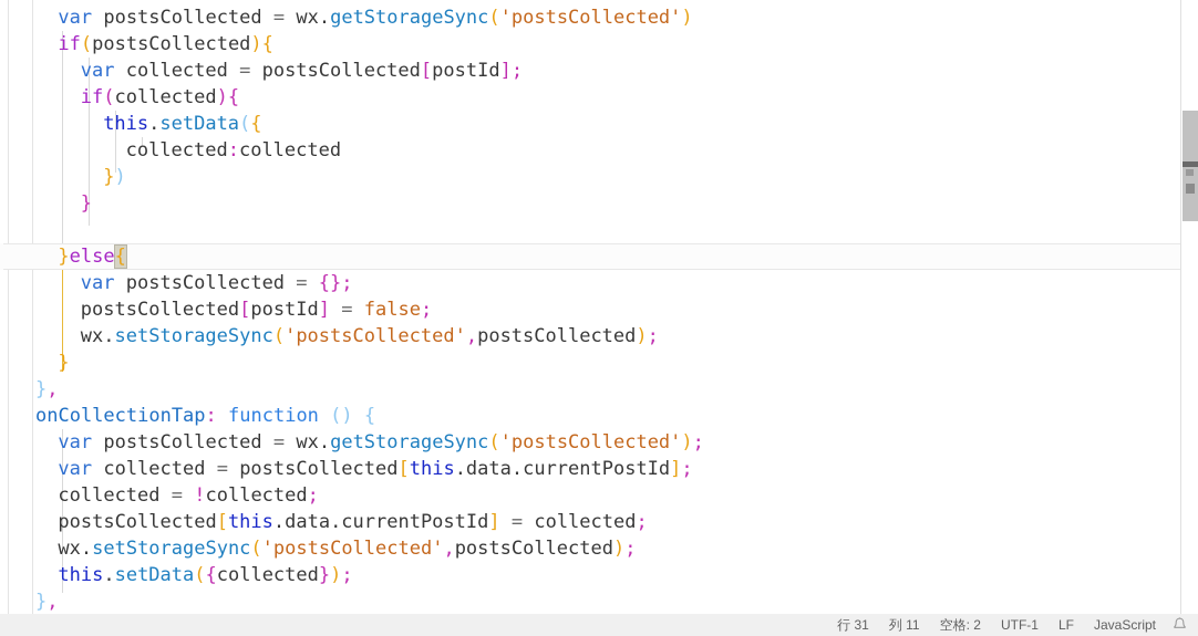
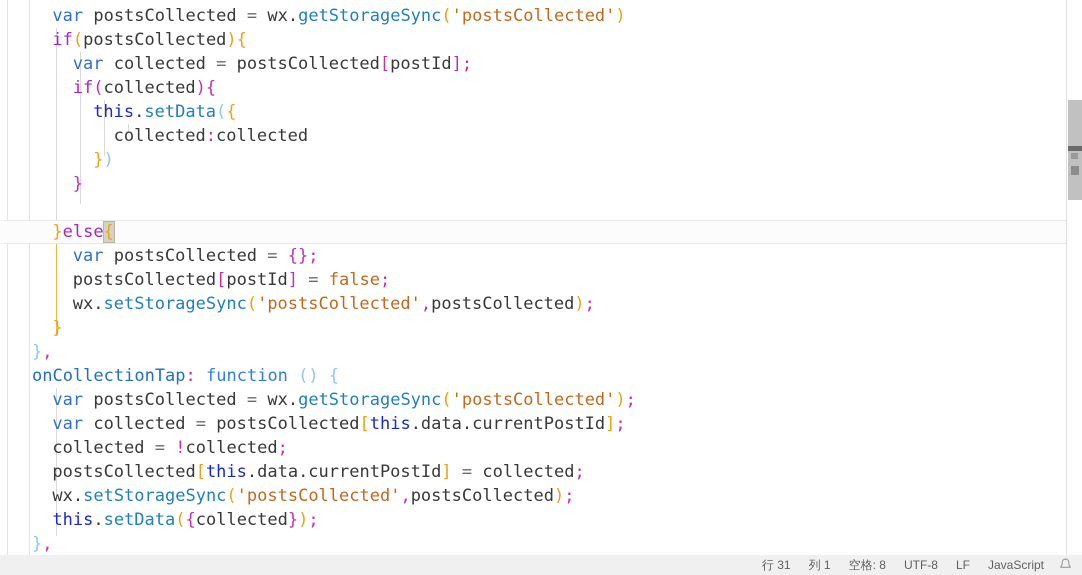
  var postsCollected = wx.getStorageSync('postsCollected')
  if(postsCollected){
  var collected = postsCollected[postId];
  if(collected){
  this.setData({
  collected:collected
  })
  }
  }else{
  var postsCollected = {};
  postsCollected[postId] = false;
  wx.setStorageSync('postsCollected',postsCollected);
  }
  },
  onCollectionTap: function () {
  var postsCollected = wx.getStorageSync('postsCollected');
  var collected = postsCollected[this.data.currentPostId];
  collected = !collected;
  postsCollected[this.data.currentPostId] = collected;
  wx.setStorageSync('postsCollected',postsCollected);
  this.setData({collected});
  },
  行 31
- 列 11
+ 列 1
- 空格: 2
+ 空格: 8
- UTF-1
+ UTF-8
  LF
  JavaScript
